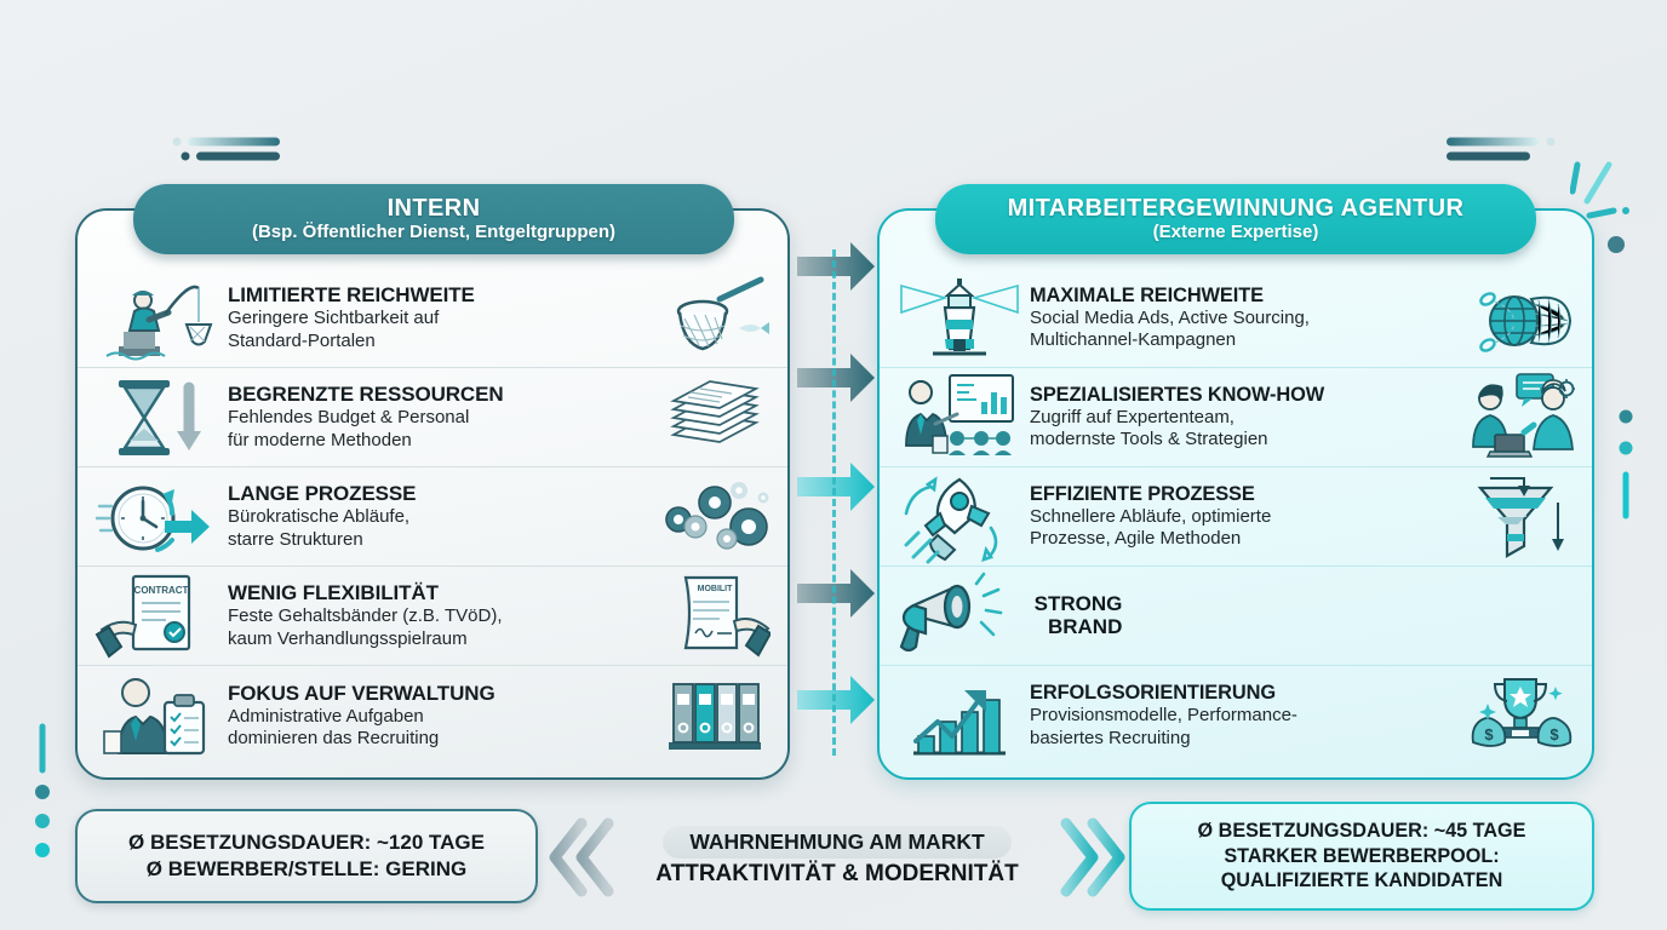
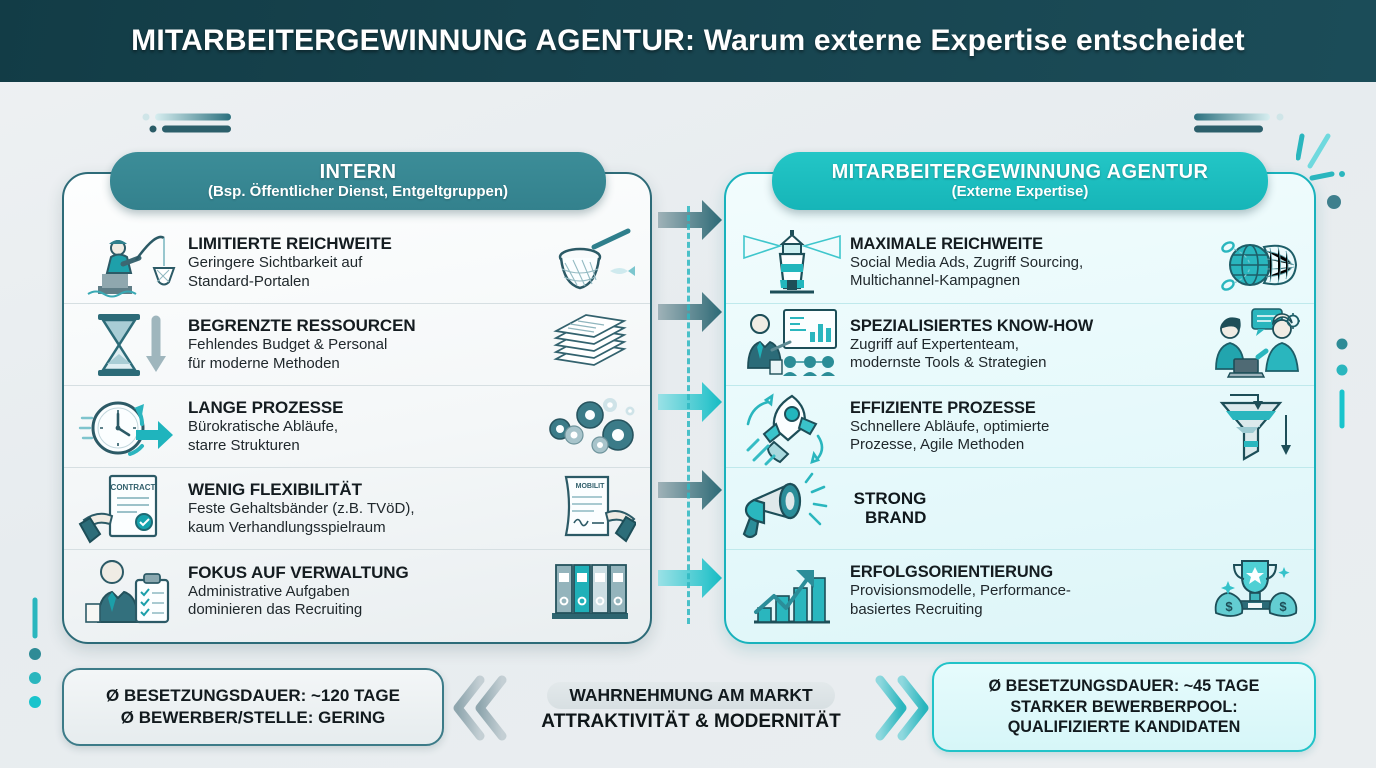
+ MITARBEITERGEWINNUNG AGENTUR: Warum externe Expertise entscheidet
  LIMITIERTE REICHWEITE
  Geringere Sichtbarkeit auf
  Standard-Portalen
  BEGRENZTE RESSOURCEN
  Fehlendes Budget & Personal
  für moderne Methoden
  LANGE PROZESSE
  Bürokratische Abläufe,
  starre Strukturen
  CONTRACT
  WENIG FLEXIBILITÄT
  Feste Gehaltsbänder (z.B. TVöD),
  kaum Verhandlungsspielraum
  FOKUS AUF VERWALTUNG
  Administrative Aufgaben
  dominieren das Recruiting
  INTERN
  (Bsp. Öffentlicher Dienst, Entgeltgruppen)
  MAXIMALE REICHWEITE
- Social Media Ads, Active Sourcing,
+ Social Media Ads, Zugriff Sourcing,
  Multichannel-Kampagnen
  SPEZIALISIERTES KNOW-HOW
  Zugriff auf Expertenteam,
  modernste Tools & Strategien
  EFFIZIENTE PROZESSE
  Schnellere Abläufe, optimierte
  Prozesse, Agile Methoden
  STRONG
  BRAND
  ERFOLGSORIENTIERUNG
  Provisionsmodelle, Performance-
  basiertes Recruiting
  $
  $
  MITARBEITERGEWINNUNG AGENTUR
  (Externe Expertise)
  Ø BESETZUNGSDAUER: ~120 TAGE
  Ø BEWERBER/STELLE: GERING
  WAHRNEHMUNG AM MARKT
  ATTRAKTIVITÄT & MODERNITÄT
  Ø BESETZUNGSDAUER: ~45 TAGE
  STARKER BEWERBERPOOL:
  QUALIFIZIERTE KANDIDATEN
